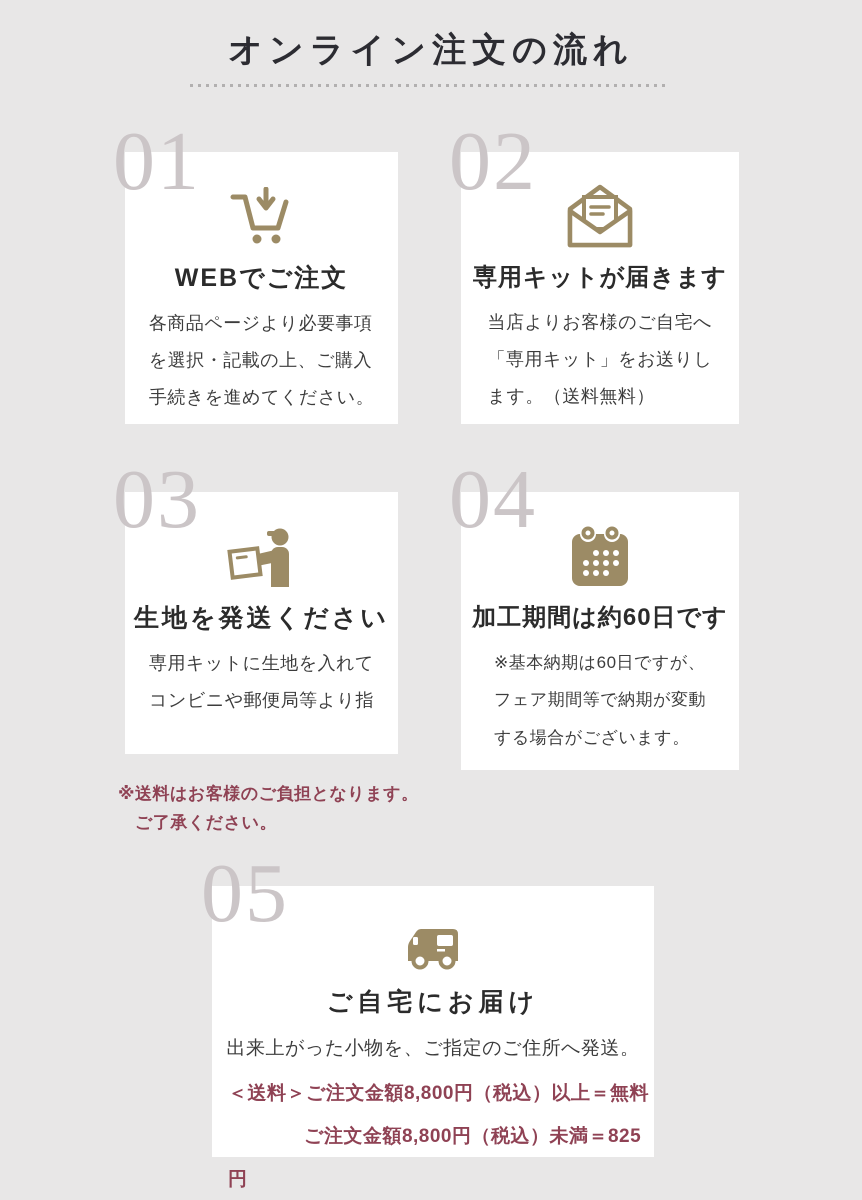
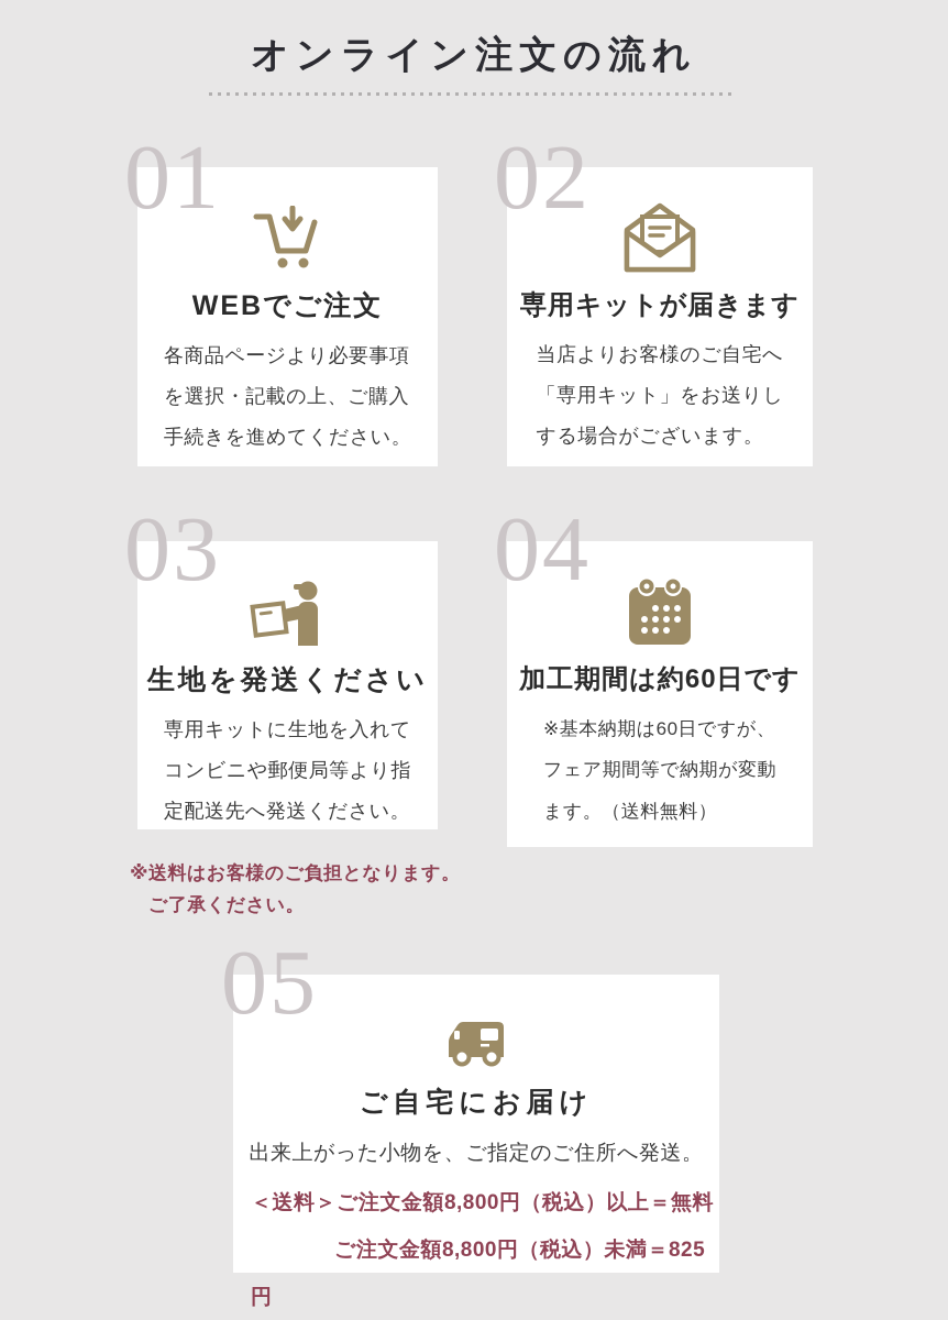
  オンライン注文の流れ
  01
  02
  03
  04
  05
  WEBでご注文
  各商品ページより必要事項
  を選択・記載の上、ご購入
  手続きを進めてください。
  専用キットが届きます
  当店よりお客様のご自宅へ
  「専用キット」をお送りし
- ます。（送料無料）
+ する場合がございます。
  生地を発送ください
  専用キットに生地を入れて
  コンビニや郵便局等より指
+ 定配送先へ発送ください。
  加工期間は約60日です
  ※基本納期は60日ですが、
  フェア期間等で納期が変動
- する場合がございます。
+ ます。（送料無料）
  ※送料はお客様のご負担となります。
  ご了承ください。
  ご自宅にお届け
  出来上がった小物を、ご指定のご住所へ発送。
  ＜送料＞ご注文金額8,800円（税込）以上＝無料
  ご注文金額8,800円（税込）未満＝825円
